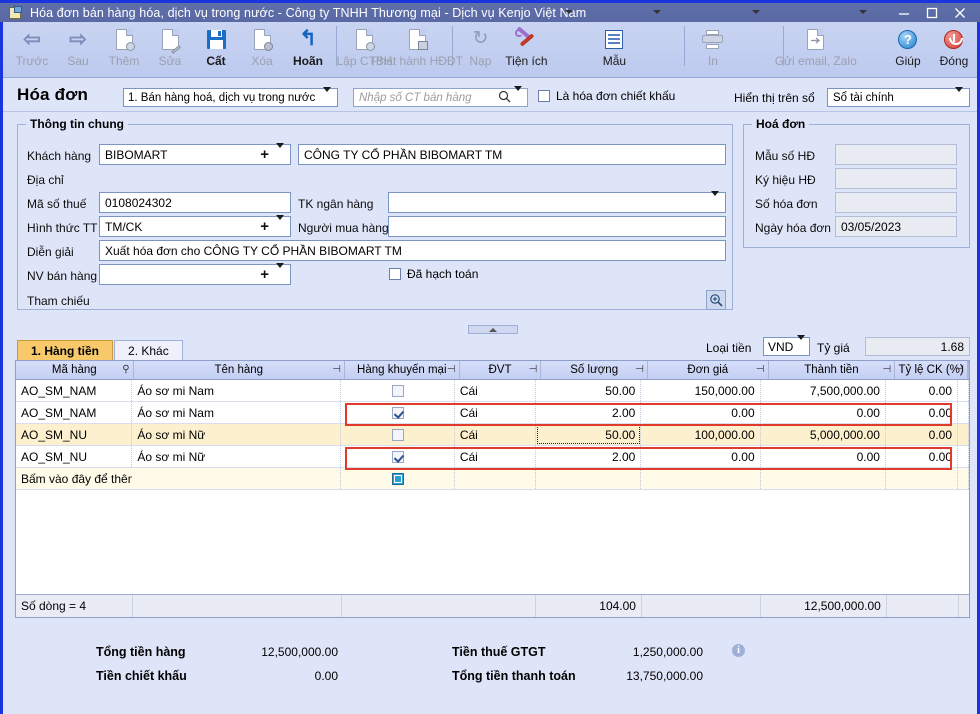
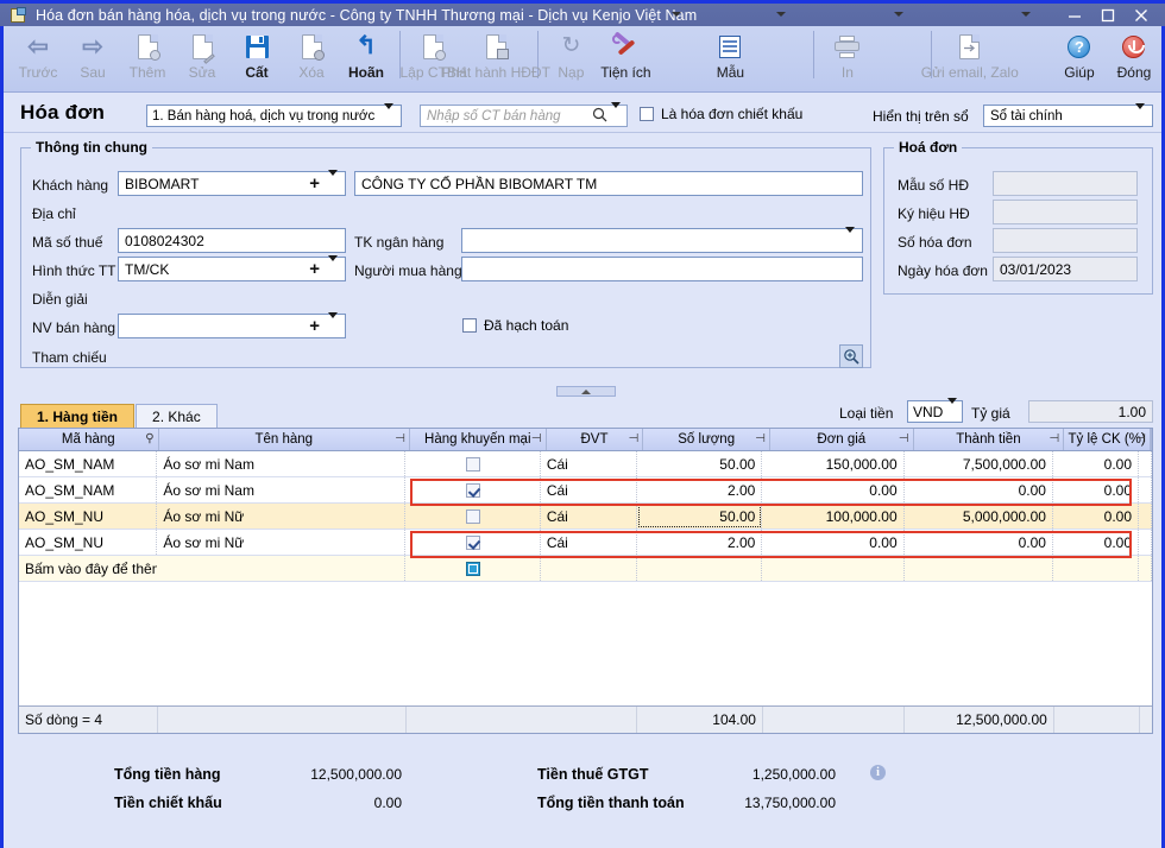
  Hóa đơn bán hàng hóa, dịch vụ trong nước - Công ty TNHH Thương mại - Dịch vụ Kenjo Việt Nam
  ⇦
  Trước
  ⇨
  Sau
  Thêm
  Sửa
  Cất
  Xóa
  ↰
  Hoãn
  Lập CTBH
  Phát hành HĐĐT
  ↻
  Nạp
  Tiện ích
  Mẫu
  In
  Gửi email, Zalo
  ?
  Giúp
  Đóng
  Hóa đơn
  1. Bán hàng hoá, dịch vụ trong nước
  Nhập số CT bán hàng
  Là hóa đơn chiết khấu
  Hiển thị trên sổ
  Sổ tài chính
  Thông tin chung
  Khách hàng
  BIBOMART
  +
  CÔNG TY CỔ PHẦN BIBOMART TM
  Địa chỉ
  Mã số thuế
  0108024302
  TK ngân hàng
  Hình thức TT
  TM/CK
  +
  Người mua hàng
  Diễn giải
- Xuất hóa đơn cho CÔNG TY CỔ PHẦN BIBOMART TM
  NV bán hàng
  +
  Đã hạch toán
  Tham chiếu
  Hoá đơn
  Mẫu số HĐ
  Ký hiệu HĐ
  Số hóa đơn
  Ngày hóa đơn
- 03/05/2023
+ 03/01/2023
  Loại tiền
  VND
  Tỷ giá
- 1.68
+ 1.00
  1. Hàng tiền
  2. Khác
  Mã hàng
  ⚲
  Tên hàng
  ⊣
  Hàng khuyến mại
  ⊣
  ĐVT
  ⊣
  Số lượng
  ⊣
  Đơn giá
  ⊣
  Thành tiền
  ⊣
  Tỷ lệ CK (%)
  ⊣
  AO_SM_NAM
  Áo sơ mi Nam
  Cái
  50.00
  150,000.00
  7,500,000.00
  0.00
  AO_SM_NAM
  Áo sơ mi Nam
  Cái
  2.00
  0.00
  0.00
  0.00
  AO_SM_NU
  Áo sơ mi Nữ
  Cái
  50.00
  100,000.00
  5,000,000.00
  0.00
  AO_SM_NU
  Áo sơ mi Nữ
  Cái
  2.00
  0.00
  0.00
  0.00
  Bấm vào đây để thê
  Số dòng = 4
  104.00
  12,500,000.00
  Tổng tiền hàng
  12,500,000.00
  Tiền chiết khấu
  0.00
  Tiền thuế GTGT
  1,250,000.00
  i
  Tổng tiền thanh toán
  13,750,000.00
